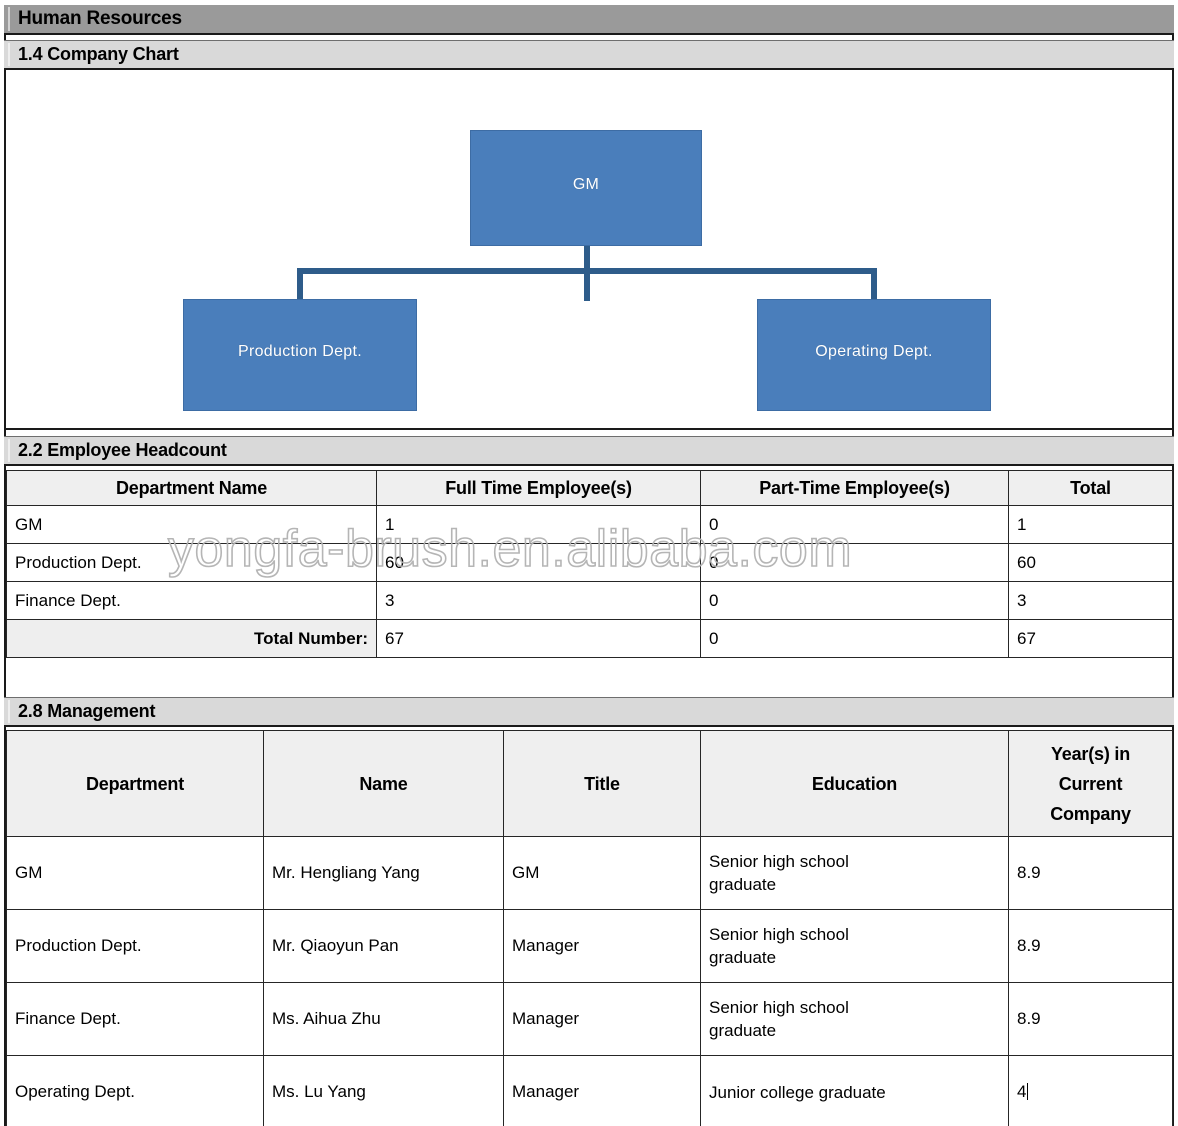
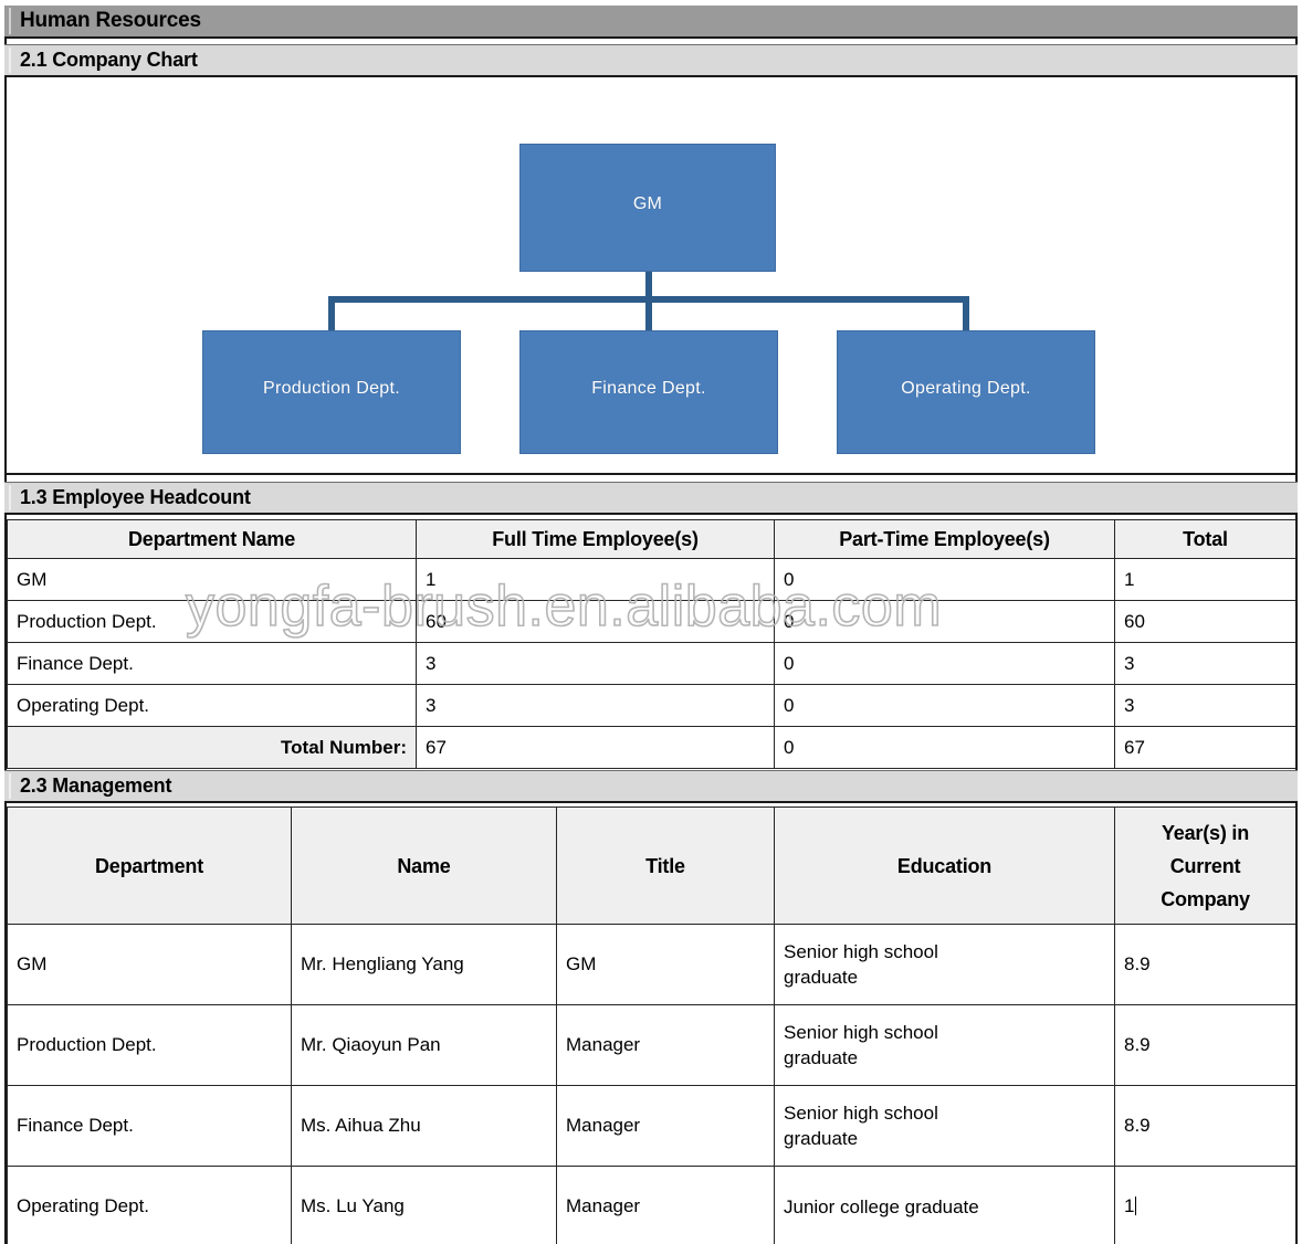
  Human Resources
- 1.4 Company Chart
+ 2.1 Company Chart
  GM
  Production Dept.
+ Finance Dept.
  Operating Dept.
- 2.2 Employee Headcount
+ 1.3 Employee Headcount
  Department Name	Full Time Employee(s)	Part-Time Employee(s)	Total
  GM	1	0	1
  Production Dept.	60	0	60
  Finance Dept.	3	0	3
+ Operating Dept.	3	0	3
  Total Number:	67	0	67
- 2.8 Management
+ 2.3 Management
  Department	Name	Title	Education	Year(s) in Current Company
  GM	Mr. Hengliang Yang	GM	Senior high school graduate	8.9
  Production Dept.	Mr. Qiaoyun Pan	Manager	Senior high school graduate	8.9
  Finance Dept.	Ms. Aihua Zhu	Manager	Senior high school graduate	8.9
- Operating Dept.	Ms. Lu Yang	Manager	Junior college graduate	4
+ Operating Dept.	Ms. Lu Yang	Manager	Junior college graduate	1
  yongfa-brush.en.alibaba.com
